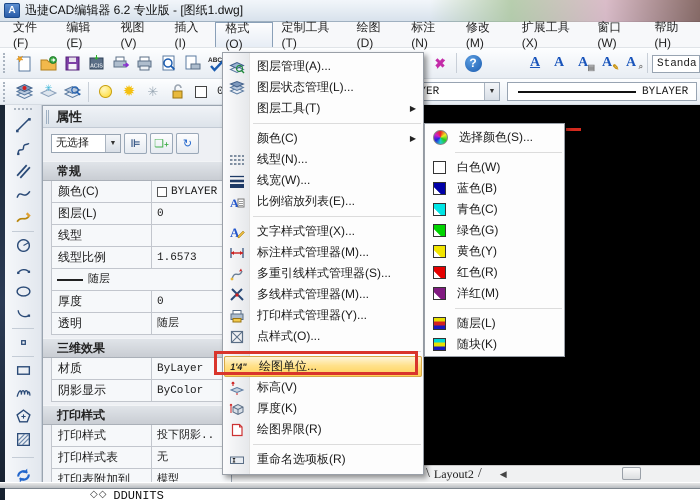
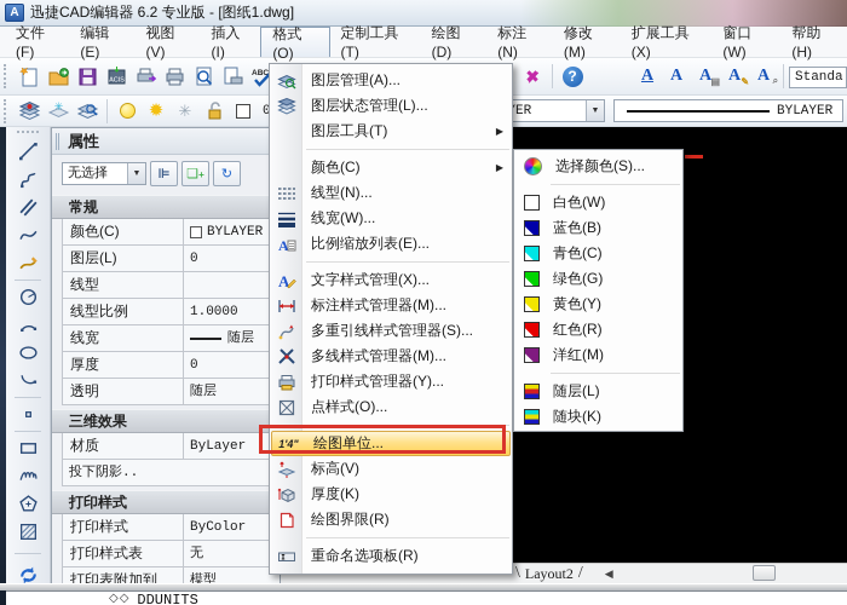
  A
  迅捷CAD编辑器 6.2 专业版 - [图纸1.dwg]
  文件(F)
  编辑(E)
  视图(V)
  插入(I)
  格式(O)
  定制工具(T)
  绘图(D)
  标注(N)
  修改(M)
  扩展工具(X)
  窗口(W)
  帮助(H)
  ✖̷
  ?
  A
  A
  A
  ▤
  A
  ✎
  A
  ⌕
  Standa
  ✳
  ✹
  ✳
  0
  BYLAYER
  属性
  无选择
  ⊫
  ❏+
  ↻
  常规
  颜色(C)
  BYLAYER
  图层(L)
  0
  线型
  线型比例
- 1.6573
+ 1.0000
+ 线宽
  随层
  厚度
  0
  透明
  随层
  三维效果
  材质
  ByLayer
- 阴影显示
- ByColor
+ 投下阴影..
  打印样式
  打印样式
- 投下阴影..
+ ByColor
  打印样式表
  无
  打印表附加到
  模型
  图层管理(A)...
  图层状态管理(L)...
  图层工具(T)
  ▶
  颜色(C)
  ▶
  线型(N)...
  线宽(W)...
  A
  比例缩放列表(E)...
  A
  文字样式管理(X)...
  标注样式管理器(M)...
  多重引线样式管理器(S)...
  多线样式管理器(M)...
  打印样式管理器(Y)...
  点样式(O)...
  1'4"
  绘图单位...
  标高(V)
  厚度(K)
  绘图界限(R)
  重命名选项板(R)
  选择颜色(S)...
  白色(W)
  蓝色(B)
  青色(C)
  绿色(G)
  黄色(Y)
  红色(R)
  洋红(M)
  随层(L)
  随块(K)
  \
  Layout2
  /
  ◀
  ◇◇
  DDUNITS
